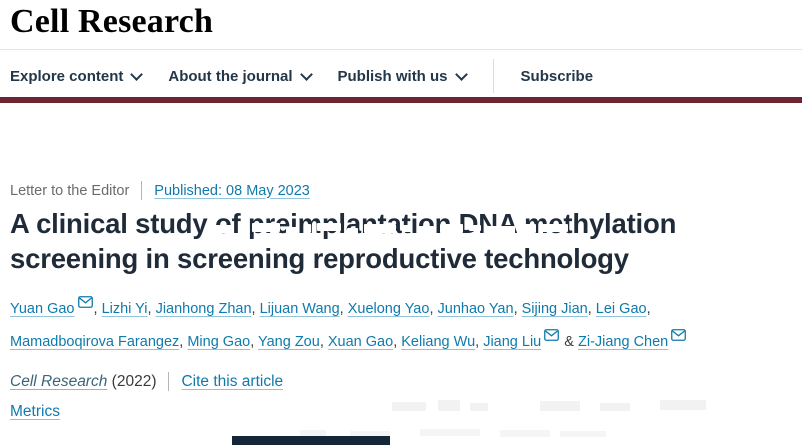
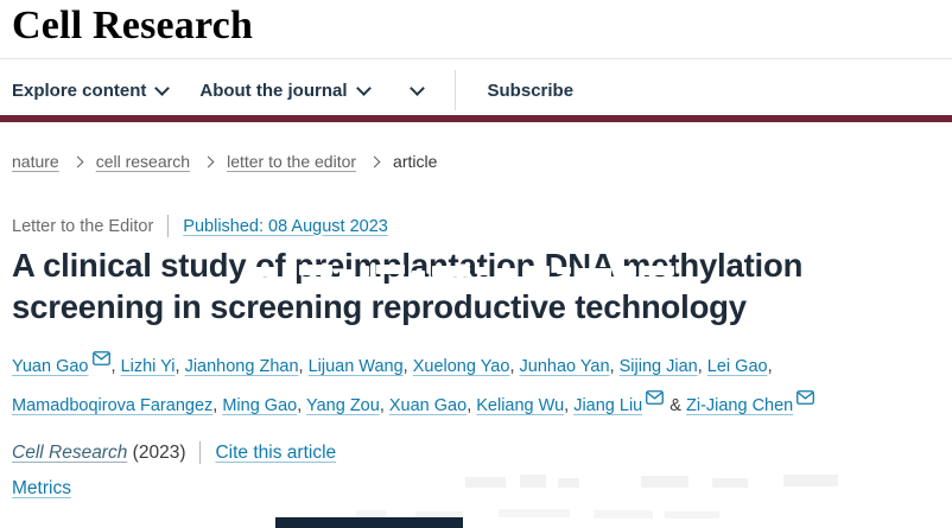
  Cell Research
  Explore content
  About the journal
- Publish with us
  Subscribe
+ nature
+ cell research
+ letter to the editor
+ article
  Letter to the Editor
- Published: 08 May 2023
+ Published: 08 August 2023
  A clinical study ofeilatio DNA mhylation
  screening in screening reproductive technology
  Yuan Gao , Lizhi Yi, Jianhong Zhan, Lijuan Wang, Xuelong Yao, Junhao Yan, Sijing Jian, Lei Gao,
  Mamadboqirova Farangez, Ming Gao, Yang Zou, Xuan Gao, Keliang Wu, Jiang Liu & Zi-Jiang Chen
- Cell Research (2022)
+ Cell Research (2023)
  Cite this article
  Metrics
